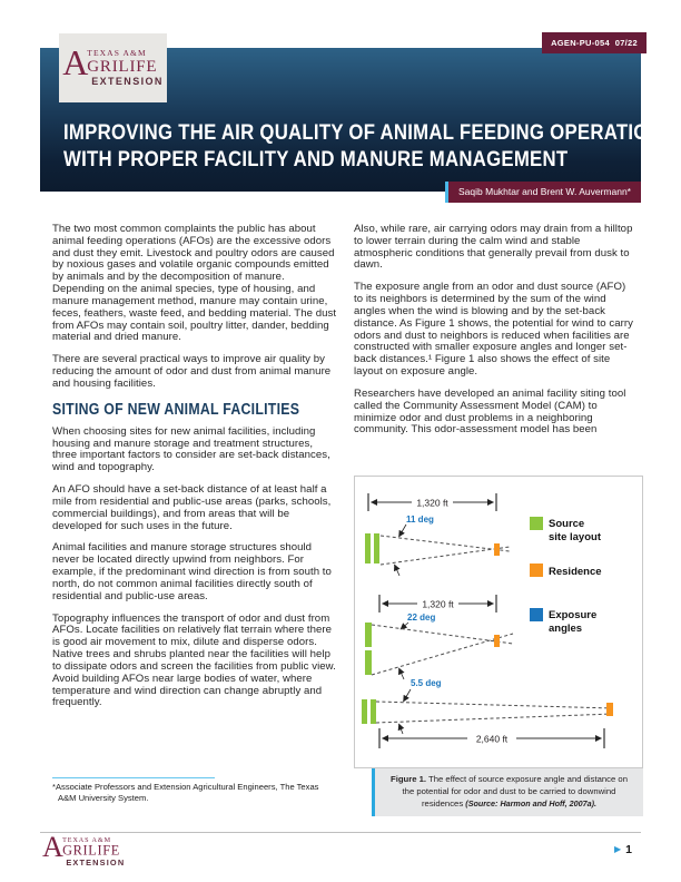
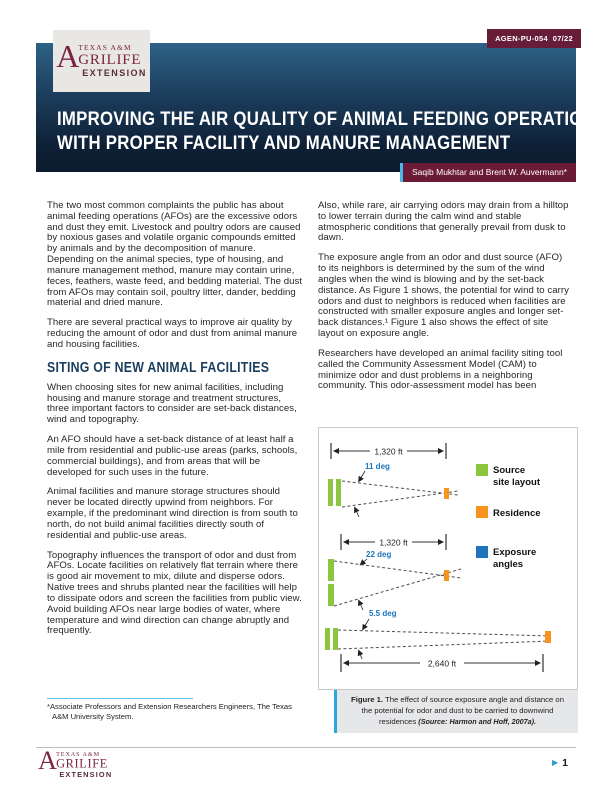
  IMPROVING THE AIR QUALITY OF ANIMAL FEEDING OPERATIONS
  WITH PROPER FACILITY AND MANURE MANAGEMENT
  A
  TEXAS A&M
  GRILIFE
  EXTENSION
  AGEN-PU-054 07/22
  Saqib Mukhtar and Brent W. Auvermann*
  The two most common complaints the public has about animal feeding operations (AFOs) are the excessive odors and dust they emit. Livestock and poultry odors are caused by noxious gases and volatile organic compounds emitted by animals and by the decomposition of manure. Depending on the animal species, type of housing, and manure management method, manure may contain urine, feces, feathers, waste feed, and bedding material. The dust from AFOs may contain soil, poultry litter, dander, bedding material and dried manure.
  There are several practical ways to improve air quality by reducing the amount of odor and dust from animal manure and housing facilities.
  SITING OF NEW ANIMAL FACILITIES
  When choosing sites for new animal facilities, including housing and manure storage and treatment structures, three important factors to consider are set-back distances, wind and topography.
  An AFO should have a set-back distance of at least half a mile from residential and public-use areas (parks, schools, commercial buildings), and from areas that will be developed for such uses in the future.
- Animal facilities and manure storage structures should never be located directly upwind from neighbors. For example, if the predominant wind direction is from south to north, do not common animal facilities directly south of residential and public-use areas.
+ Animal facilities and manure storage structures should never be located directly upwind from neighbors. For example, if the predominant wind direction is from south to north, do not build animal facilities directly south of residential and public-use areas.
  Topography influences the transport of odor and dust from AFOs. Locate facilities on relatively flat terrain where there is good air movement to mix, dilute and disperse odors. Native trees and shrubs planted near the facilities will help to dissipate odors and screen the facilities from public view. Avoid building AFOs near large bodies of water, where temperature and wind direction can change abruptly and frequently.
- *Associate Professors and Extension Agricultural Engineers, The Texas A&M University System.
+ *Associate Professors and Extension Researchers Engineers, The Texas A&M University System.
  Also, while rare, air carrying odors may drain from a hilltop to lower terrain during the calm wind and stable atmospheric conditions that generally prevail from dusk to dawn.
  The exposure angle from an odor and dust source (AFO) to its neighbors is determined by the sum of the wind angles when the wind is blowing and by the set-back distance. As Figure 1 shows, the potential for wind to carry odors and dust to neighbors is reduced when facilities are constructed with smaller exposure angles and longer set-back distances.¹ Figure 1 also shows the effect of site layout on exposure angle.
  Researchers have developed an animal facility siting tool called the Community Assessment Model (CAM) to minimize odor and dust problems in a neighboring community. This odor-assessment model has been
  1,320 ft
  11 deg
  1,320 ft
  22 deg
  5.5 deg
  2,640 ft
  Source
  site layout
  Residence
  Exposure
  angles
  Figure 1. The effect of source exposure angle and distance on the potential for odor and dust to be carried to downwind residences (Source: Harmon and Hoff, 2007a).
  A
  GRILIFE
  EXTENSION
  ▶
  1
